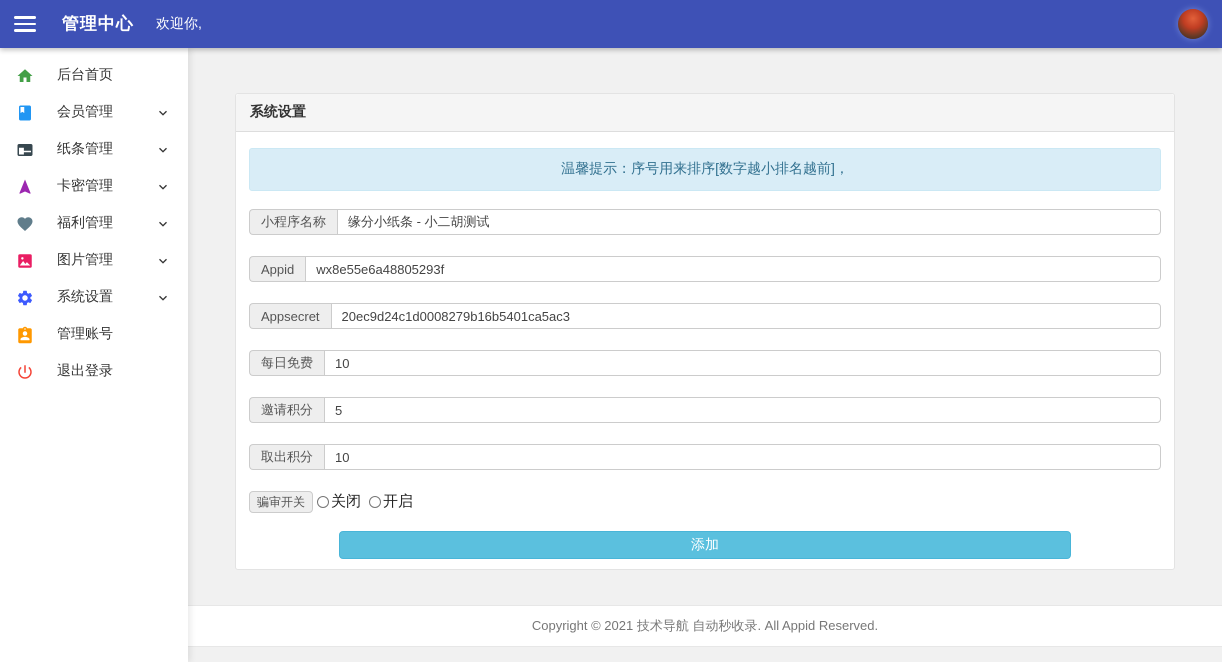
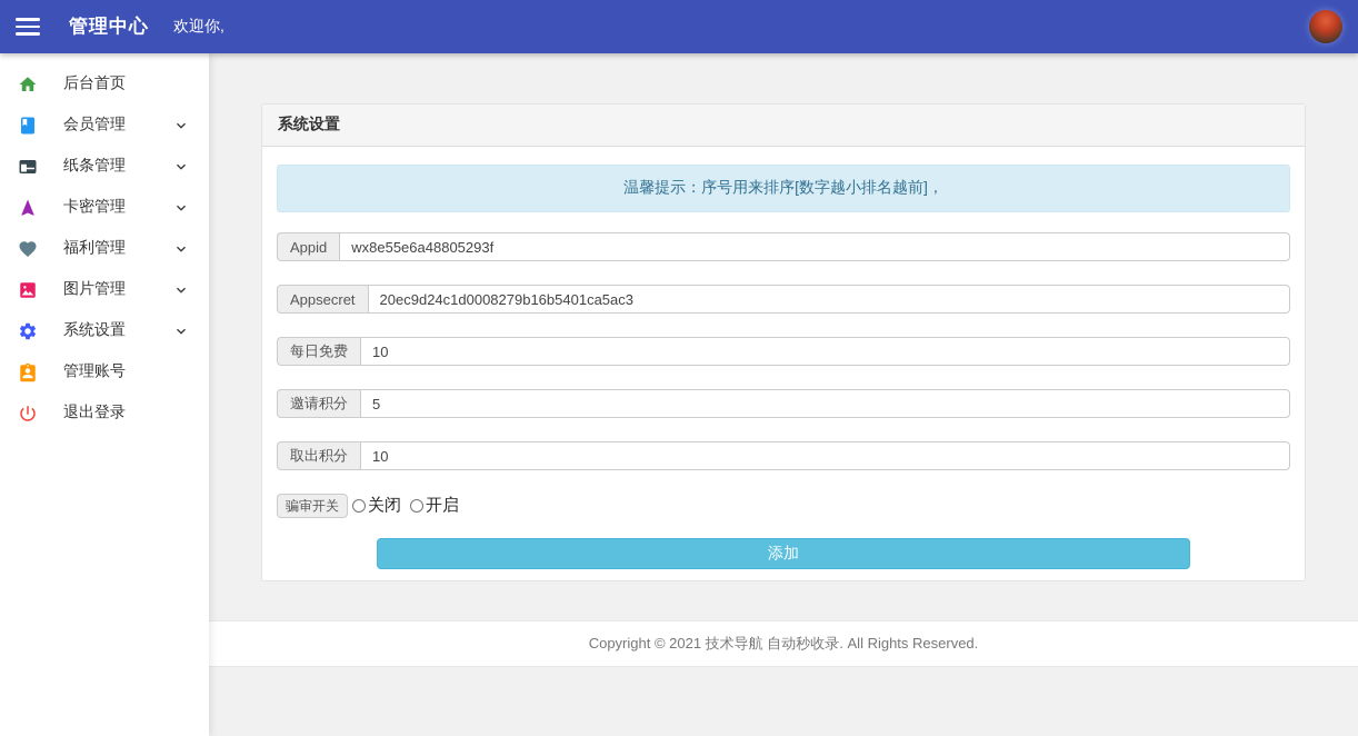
  管理中心
  欢迎你,
  后台首页
  会员管理
  纸条管理
  卡密管理
  福利管理
  图片管理
  系统设置
  管理账号
  退出登录
  系统设置
  温馨提示：序号用来排序[数字越小排名越前]，
- 小程序名称
- 缘分小纸条 - 小二胡测试
  Appid
  wx8e55e6a48805293f
  Appsecret
  20ec9d24c1d0008279b16b5401ca5ac3
  每日免费
  10
  邀请积分
  5
  取出积分
  10
  骗审开关
  关闭
  开启
  添加
- Copyright © 2021 技术导航 自动秒收录. All Appid Reserved.
+ Copyright © 2021 技术导航 自动秒收录. All Rights Reserved.
